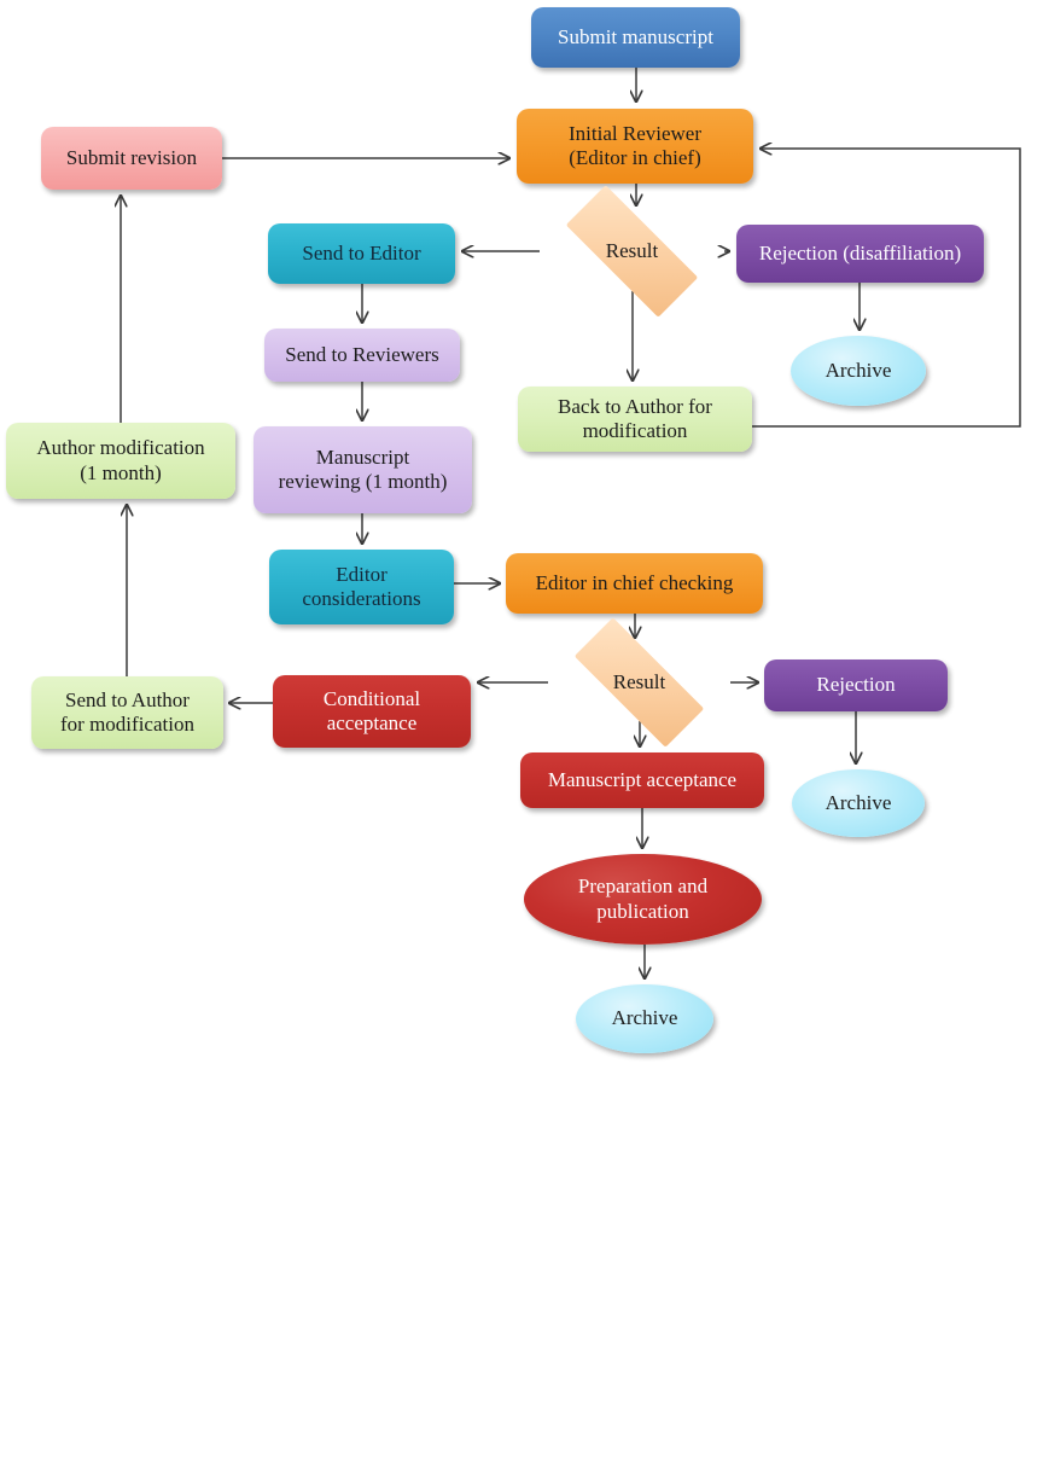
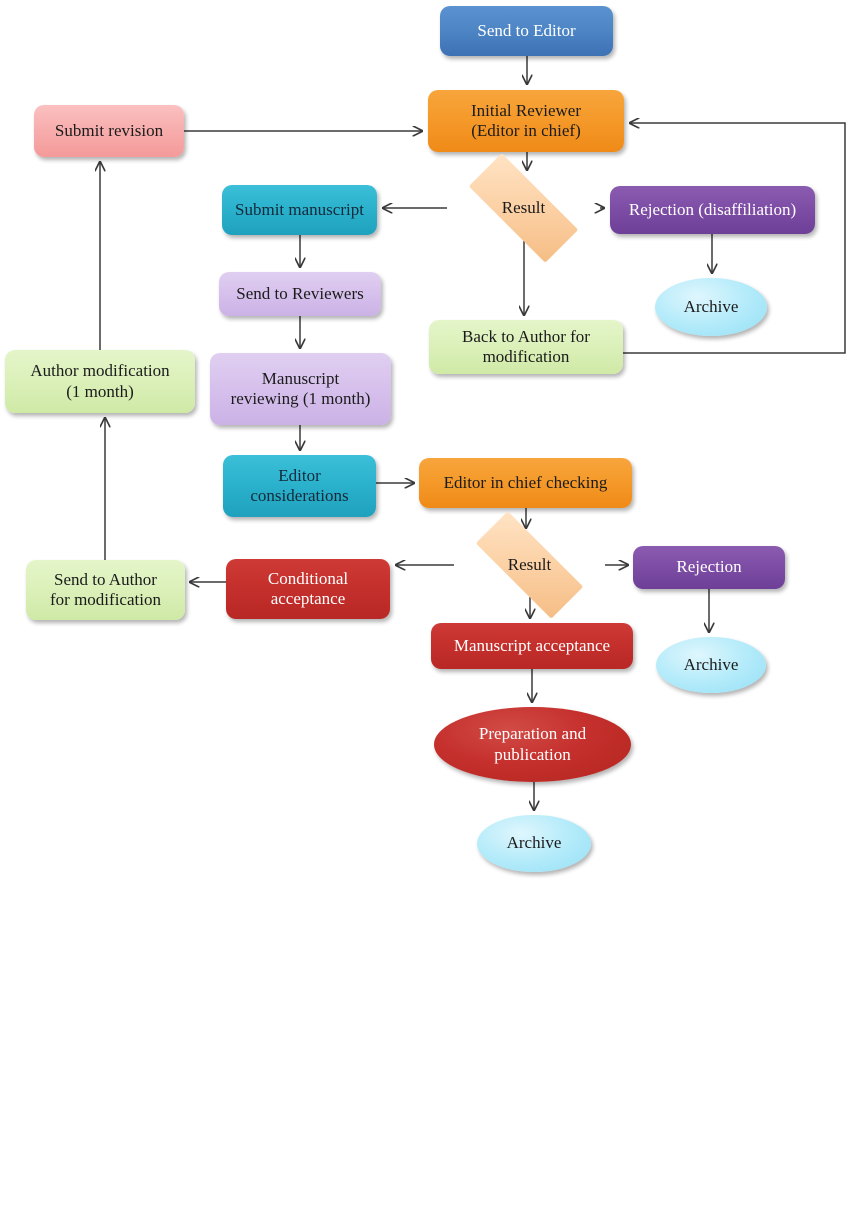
- Submit manuscript
+ Send to Editor
  Initial Reviewer
  (Editor in chief)
  Submit revision
  Result
- Send to Editor
+ Submit manuscript
  Rejection (disaffiliation)
  Send to Reviewers
  Archive
  Back to Author for
  modification
  Author modification
  (1 month)
  Manuscript
  reviewing (1 month)
  Editor
  considerations
  Editor in chief checking
  Result
  Conditional
  acceptance
  Rejection
  Send to Author
  for modification
  Manuscript acceptance
  Archive
  Preparation and
  publication
  Archive
